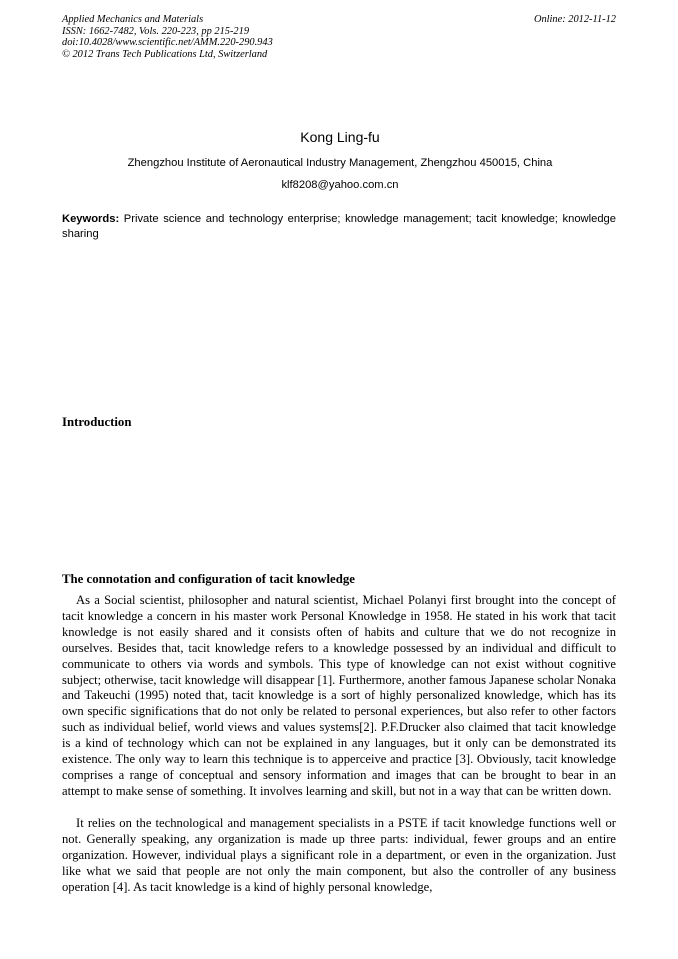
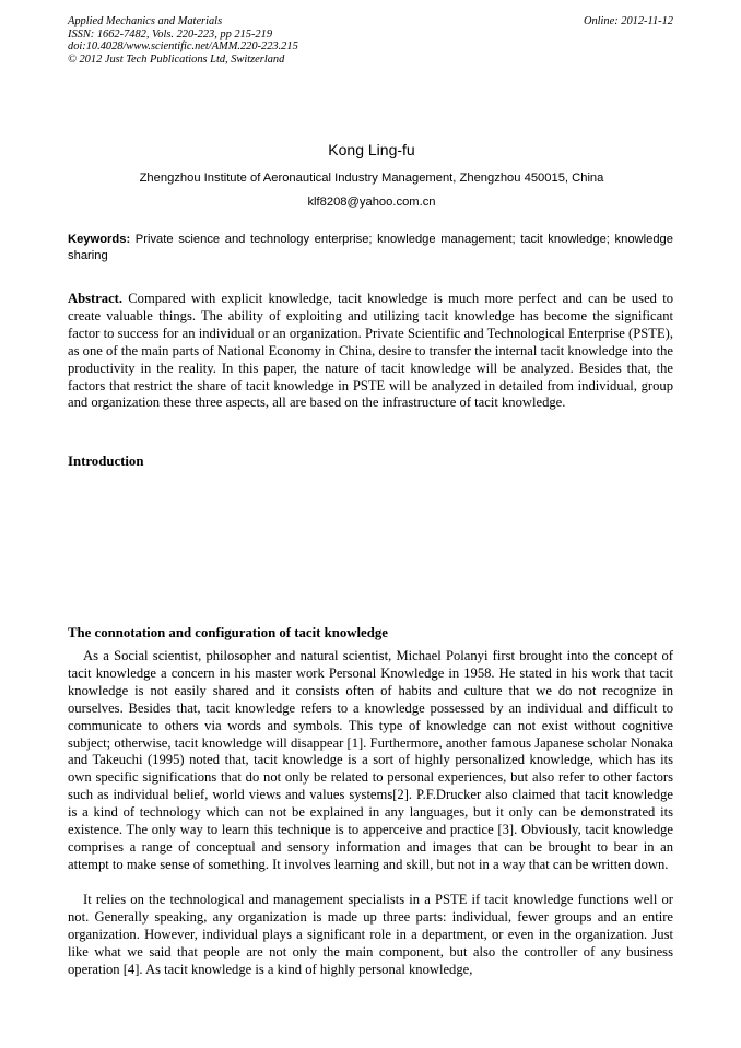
  Applied Mechanics and Materials
  ISSN: 1662-7482, Vols. 220-223, pp 215-219
- doi:10.4028/www.scientific.net/AMM.220-290.943
+ doi:10.4028/www.scientific.net/AMM.220-223.215
- © 2012 Trans Tech Publications Ltd, Switzerland
+ © 2012 Just Tech Publications Ltd, Switzerland
  Online: 2012-11-12
  Kong Ling-fu
  Zhengzhou Institute of Aeronautical Industry Management, Zhengzhou 450015, China
  klf8208@yahoo.com.cn
  Keywords: Private science and technology enterprise; knowledge management; tacit knowledge; knowledge sharing
+ Abstract. Compared with explicit knowledge, tacit knowledge is much more perfect and can be used to create valuable things. The ability of exploiting and utilizing tacit knowledge has become the significant factor to success for an individual or an organization. Private Scientific and Technological Enterprise (PSTE), as one of the main parts of National Economy in China, desire to transfer the internal tacit knowledge into the productivity in the reality. In this paper, the nature of tacit knowledge will be analyzed. Besides that, the factors that restrict the share of tacit knowledge in PSTE will be analyzed in detailed from individual, group and organization these three aspects, all are based on the infrastructure of tacit knowledge.
  Introduction
  The connotation and configuration of tacit knowledge
  As a Social scientist, philosopher and natural scientist, Michael Polanyi first brought into the concept of tacit knowledge a concern in his master work Personal Knowledge in 1958. He stated in his work that tacit knowledge is not easily shared and it consists often of habits and culture that we do not recognize in ourselves. Besides that, tacit knowledge refers to a knowledge possessed by an individual and difficult to communicate to others via words and symbols. This type of knowledge can not exist without cognitive subject; otherwise, tacit knowledge will disappear [1]. Furthermore, another famous Japanese scholar Nonaka and Takeuchi (1995) noted that, tacit knowledge is a sort of highly personalized knowledge, which has its own specific significations that do not only be related to personal experiences, but also refer to other factors such as individual belief, world views and values systems[2]. P.F.Drucker also claimed that tacit knowledge is a kind of technology which can not be explained in any languages, but it only can be demonstrated its existence. The only way to learn this technique is to apperceive and practice [3]. Obviously, tacit knowledge comprises a range of conceptual and sensory information and images that can be brought to bear in an attempt to make sense of something. It involves learning and skill, but not in a way that can be written down.
  It relies on the technological and management specialists in a PSTE if tacit knowledge functions well or not. Generally speaking, any organization is made up three parts: individual, fewer groups and an entire organization. However, individual plays a significant role in a department, or even in the organization. Just like what we said that people are not only the main component, but also the controller of any business operation [4]. As tacit knowledge is a kind of highly personal knowledge,
